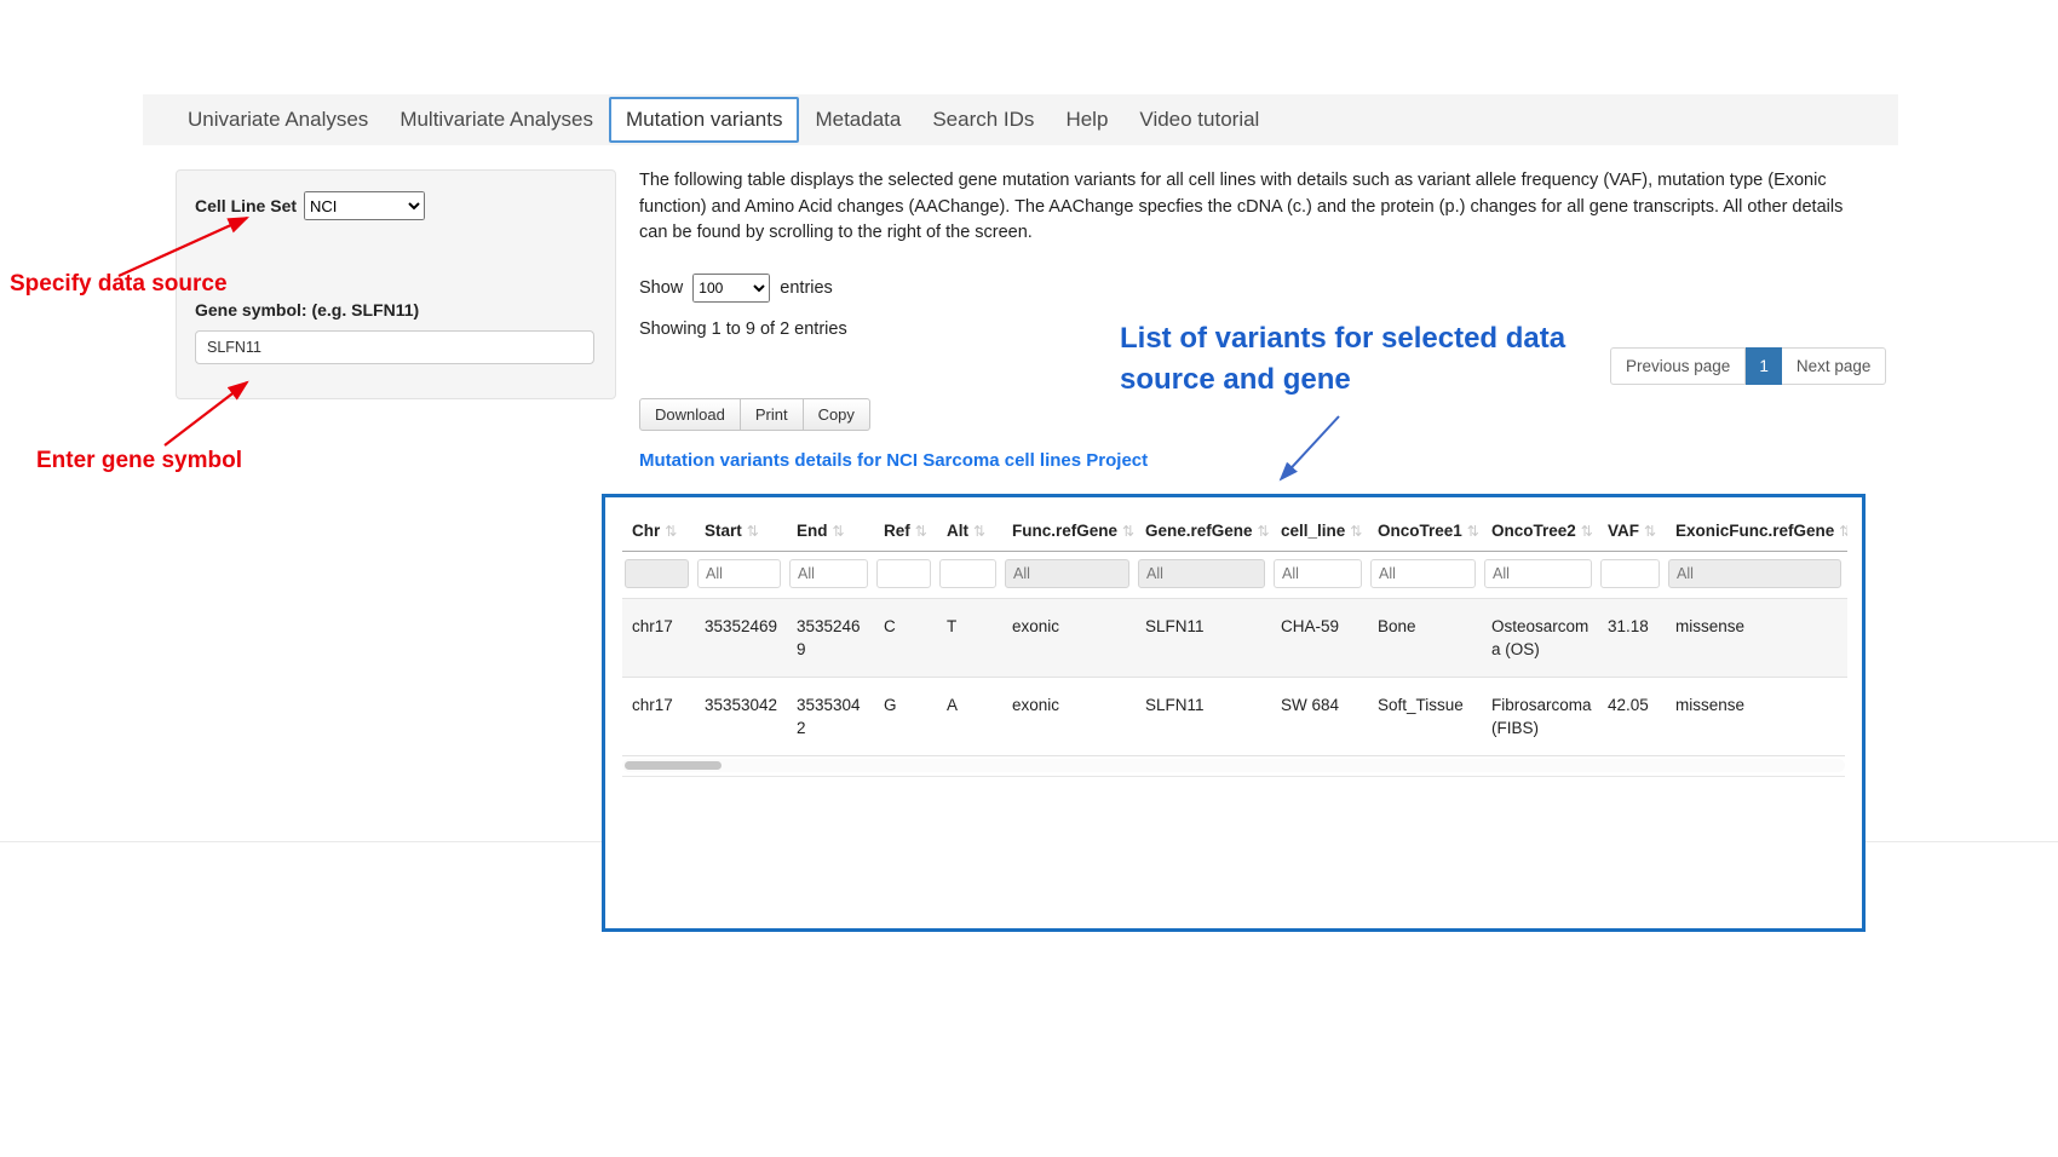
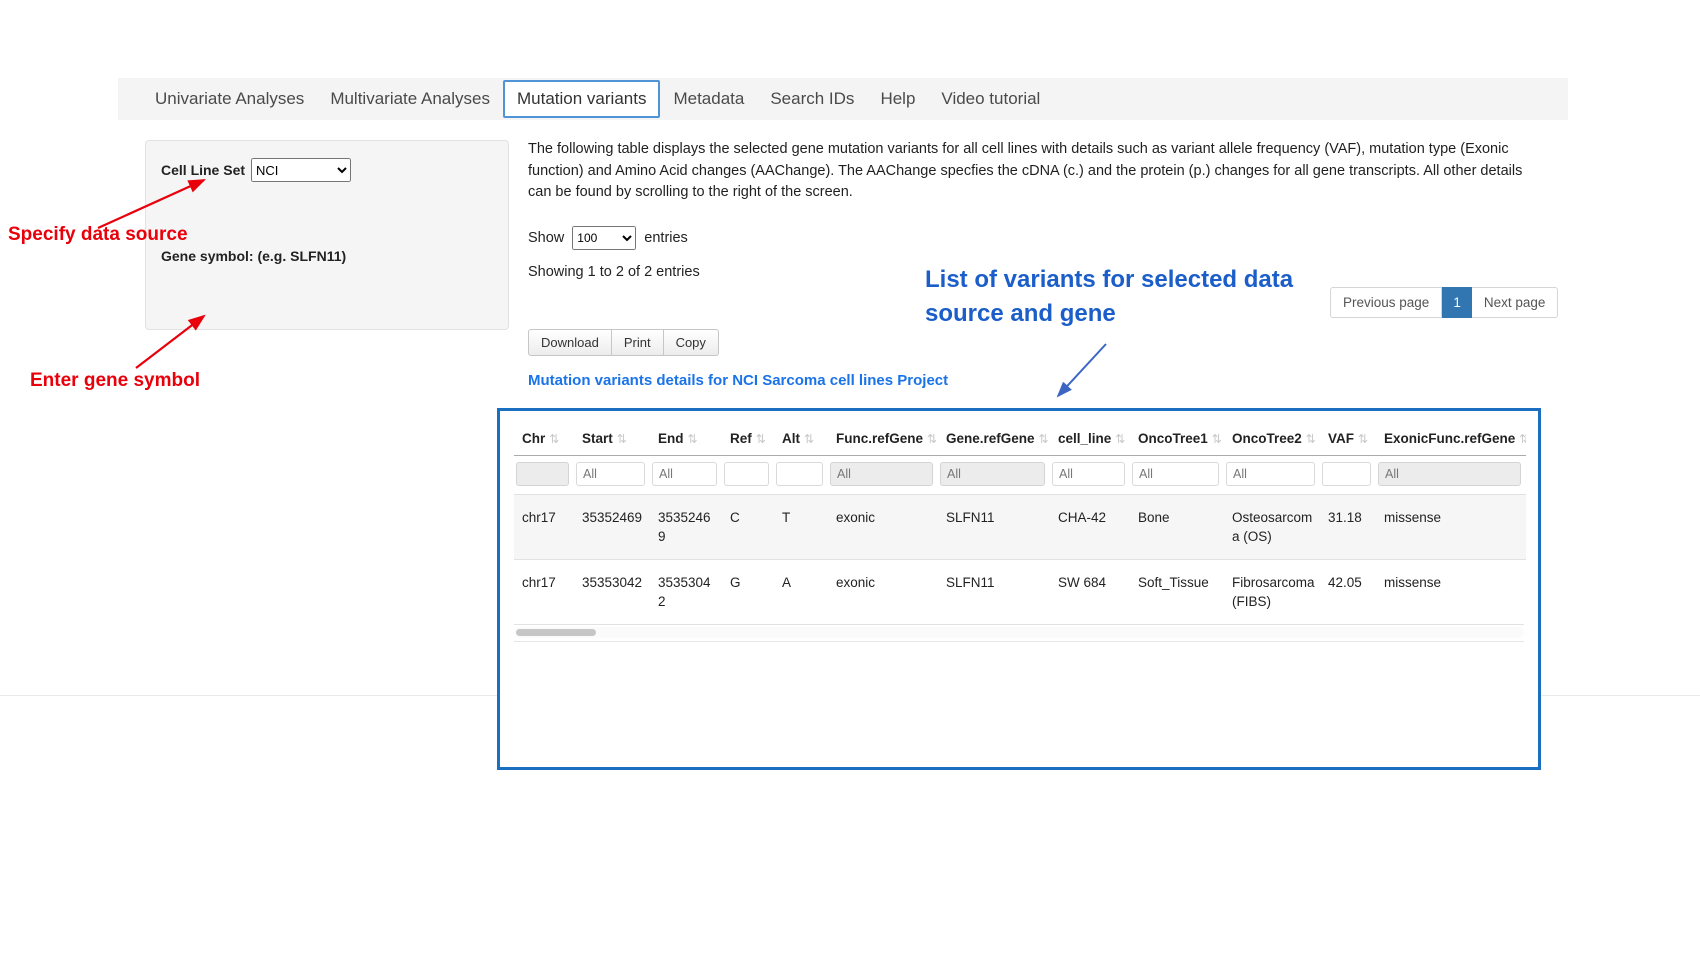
  Univariate Analyses
  Multivariate Analyses
  Mutation variants
  Metadata
  Search IDs
  Help
  Video tutorial
  Cell Line Set
  NCI
  Gene symbol: (e.g. SLFN11)
- SLFN11
  Specify data source
  Enter gene symbol
  The following table displays the selected gene mutation variants for all cell lines with details such as variant allele frequency (VAF), mutation type (Exonic function) and Amino Acid changes (AAChange). The AAChange specfies the cDNA (c.) and the protein (p.) changes for all gene transcripts. All other details can be found by scrolling to the right of the screen.
  Show
  100
  entries
- Showing 1 to 9 of 2 entries
+ Showing 1 to 2 of 2 entries
  Download
  Print
  Copy
  Mutation variants details for NCI Sarcoma cell lines Project
  List of variants for selected data
  source and gene
  Previous page
  1
  Next page
  Chr ⇅	Start ⇅	End ⇅	Ref ⇅	Alt ⇅	Func.refGene ⇅	Gene.refGene ⇅	cell_line ⇅	OncoTree1 ⇅	OncoTree2 ⇅	VAF ⇅	ExonicFunc.refGene ⇅
  	All	All			All	All	All	All	All		All
- chr17	35352469	35352469	C	T	exonic	SLFN11	CHA-59	Bone	Osteosarcoma (OS)	31.18	missense
+ chr17	35352469	35352469	C	T	exonic	SLFN11	CHA-42	Bone	Osteosarcoma (OS)	31.18	missense
  chr17	35353042	35353042	G	A	exonic	SLFN11	SW 684	Soft_Tissue	Fibrosarcoma (FIBS)	42.05	missense
